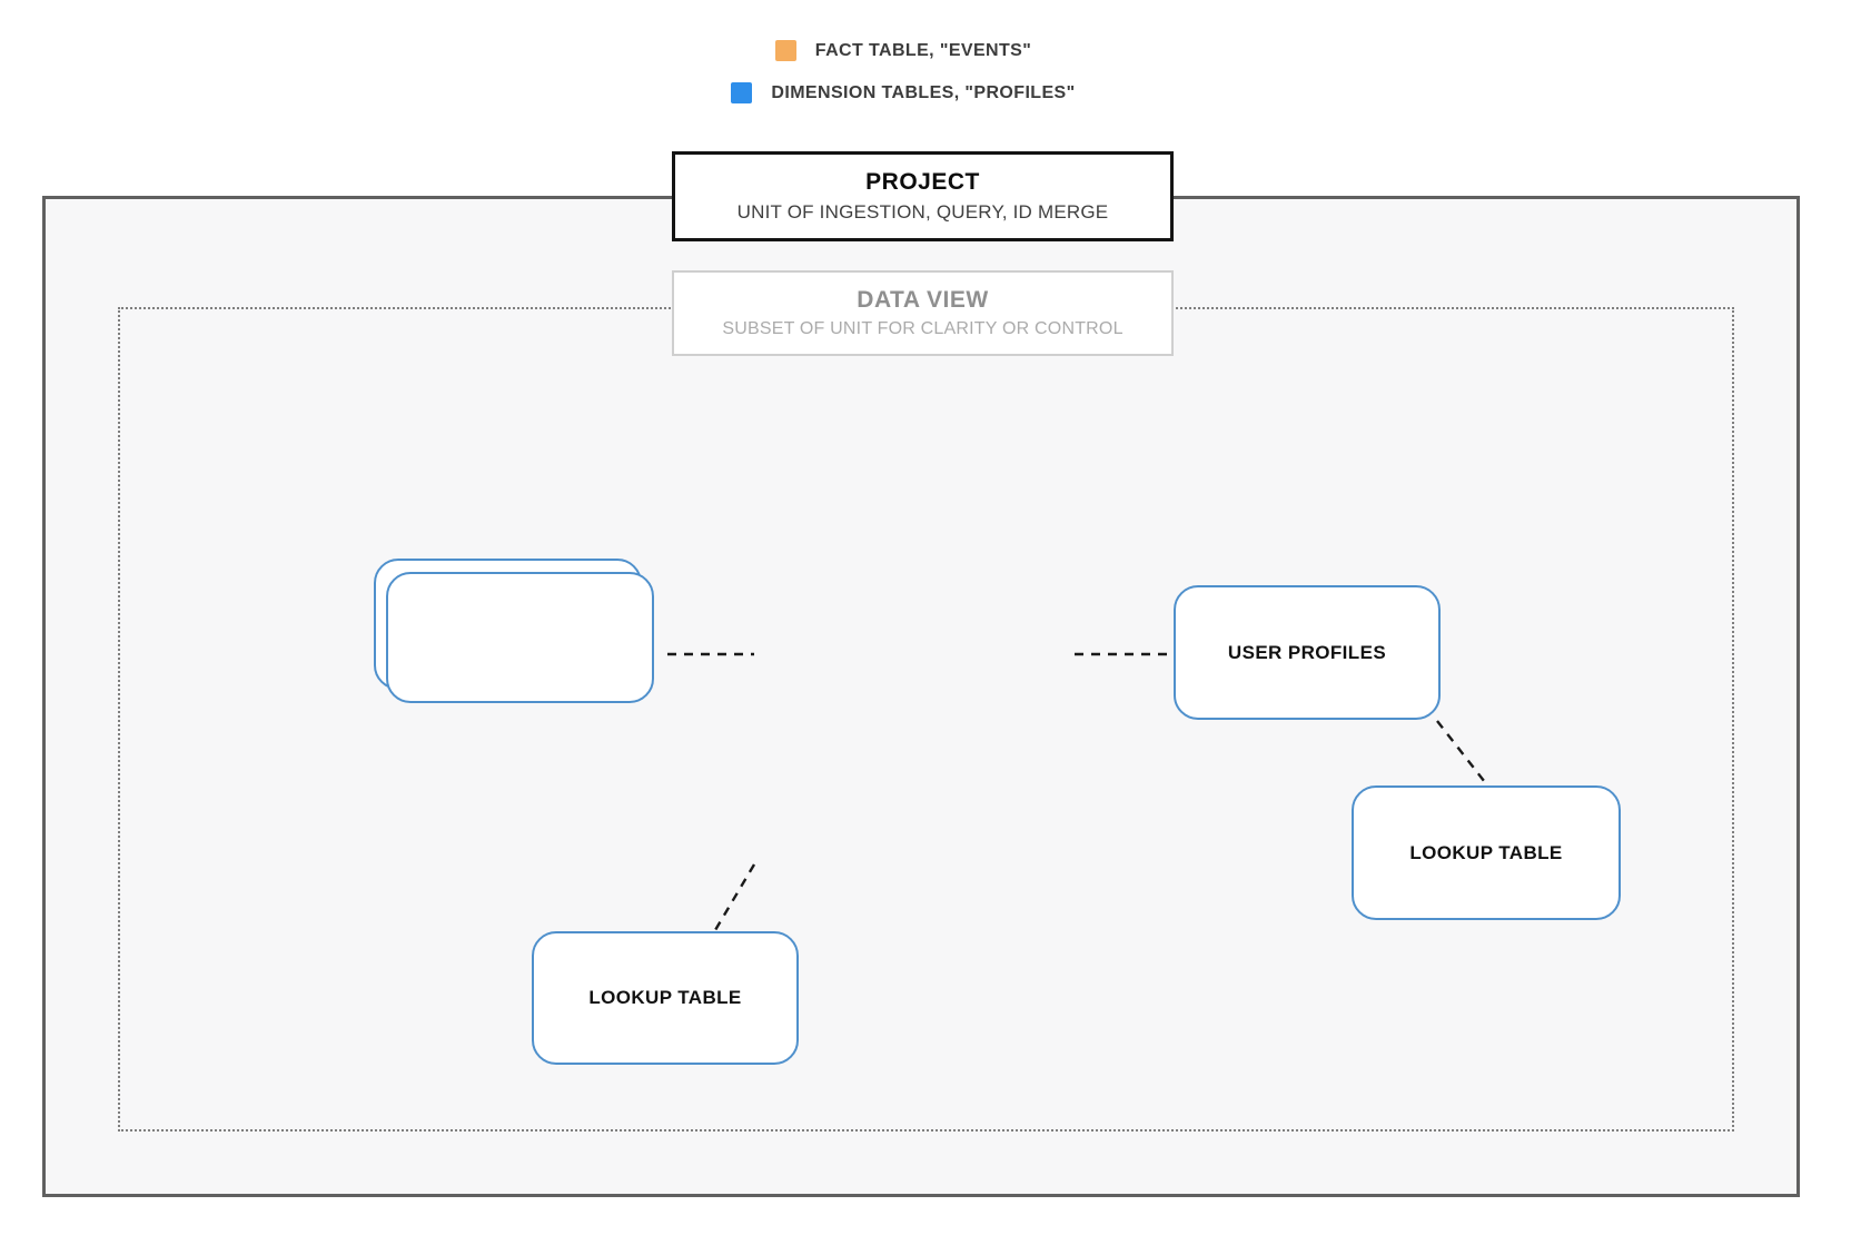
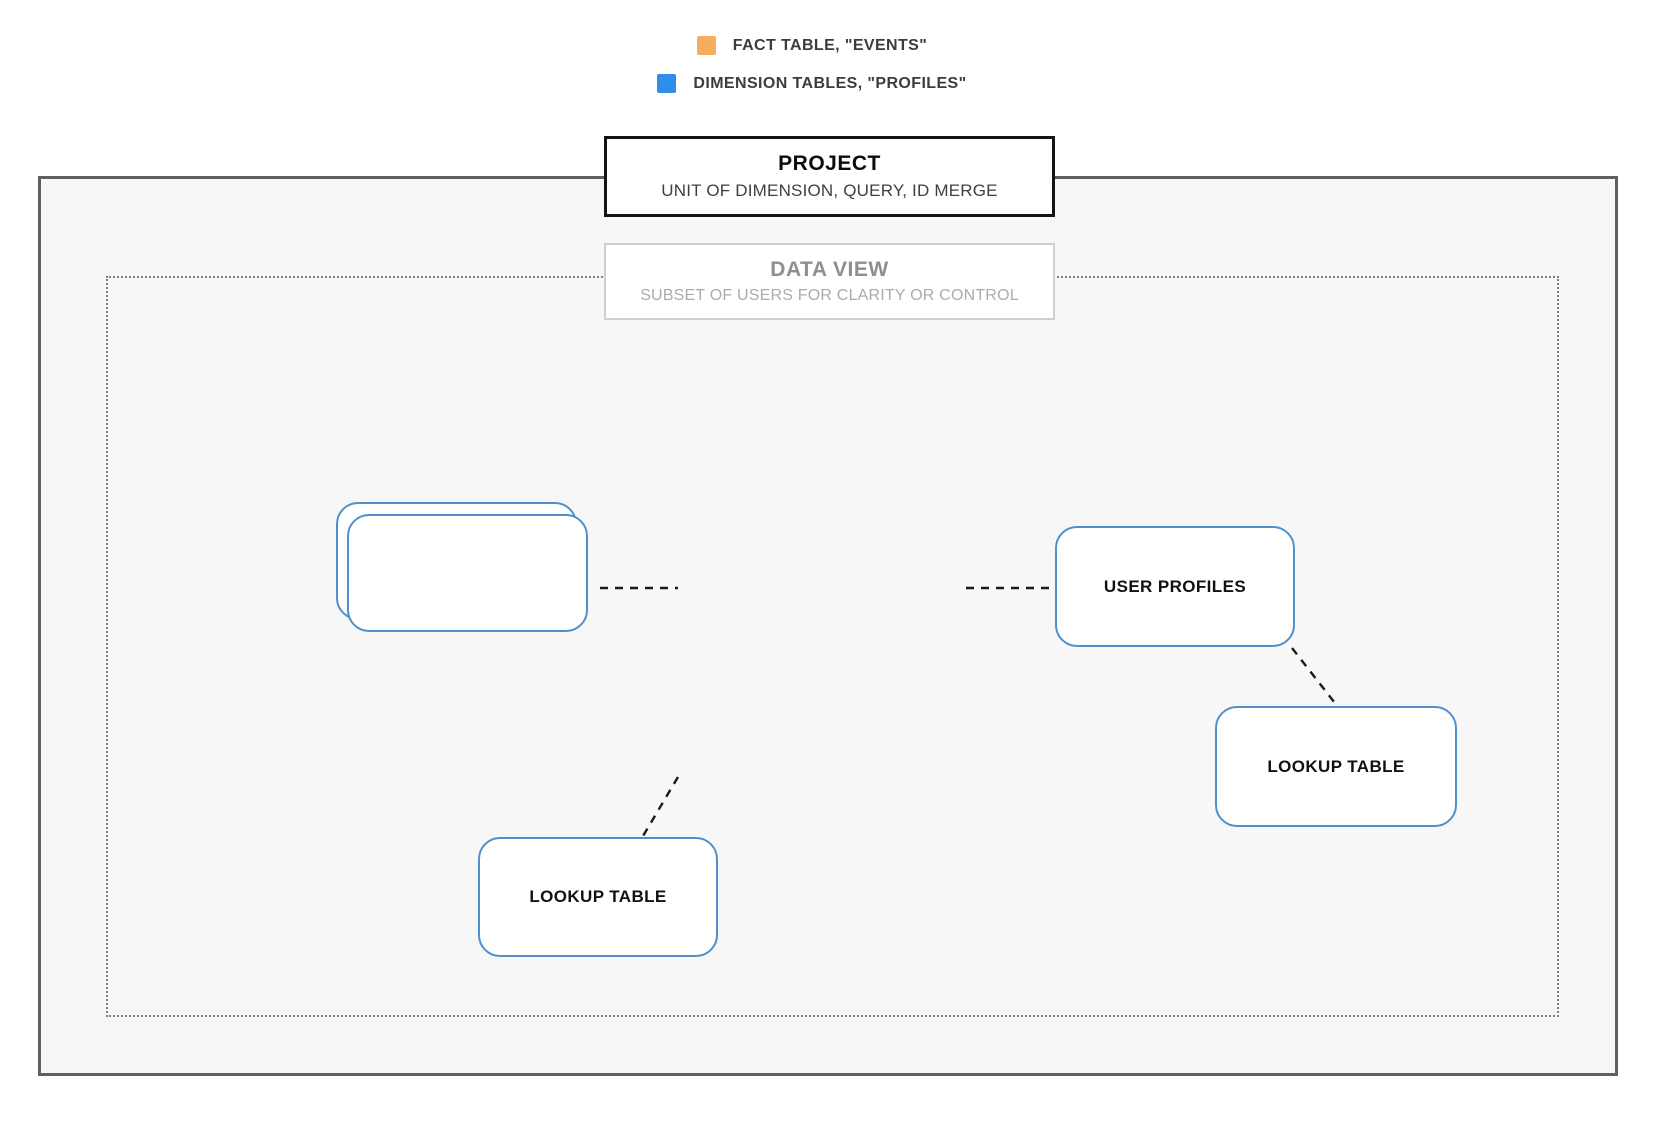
  FACT TABLE, "EVENTS"
  DIMENSION TABLES, "PROFILES"
  PROJECT
- UNIT OF INGESTION, QUERY, ID MERGE
+ UNIT OF DIMENSION, QUERY, ID MERGE
  DATA VIEW
- SUBSET OF UNIT FOR CLARITY OR CONTROL
+ SUBSET OF USERS FOR CLARITY OR CONTROL
  USER PROFILES
  LOOKUP TABLE
  LOOKUP TABLE
